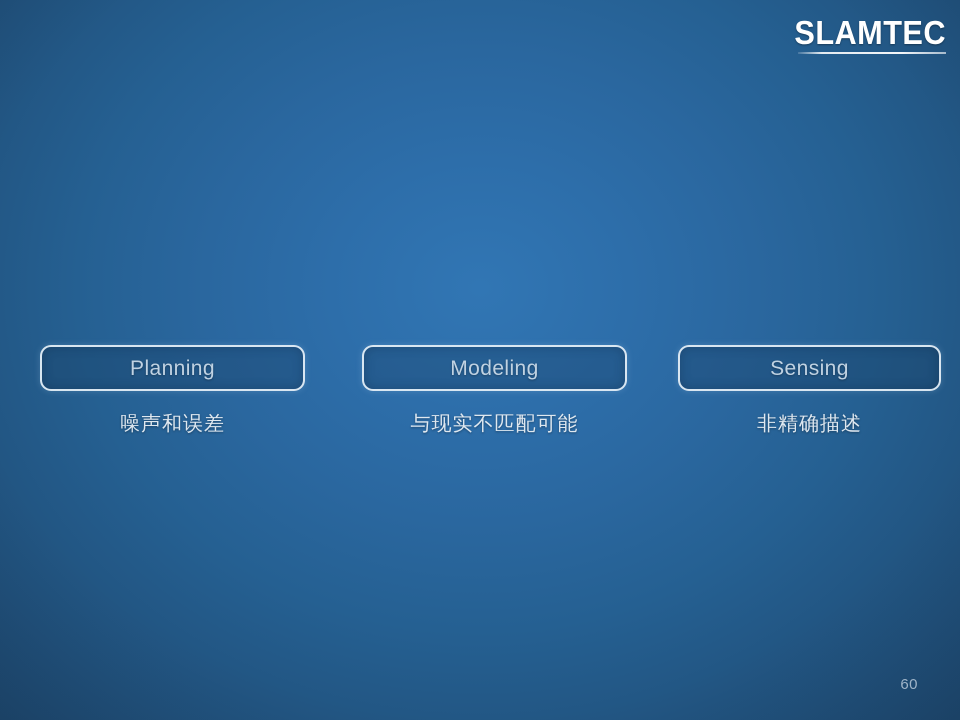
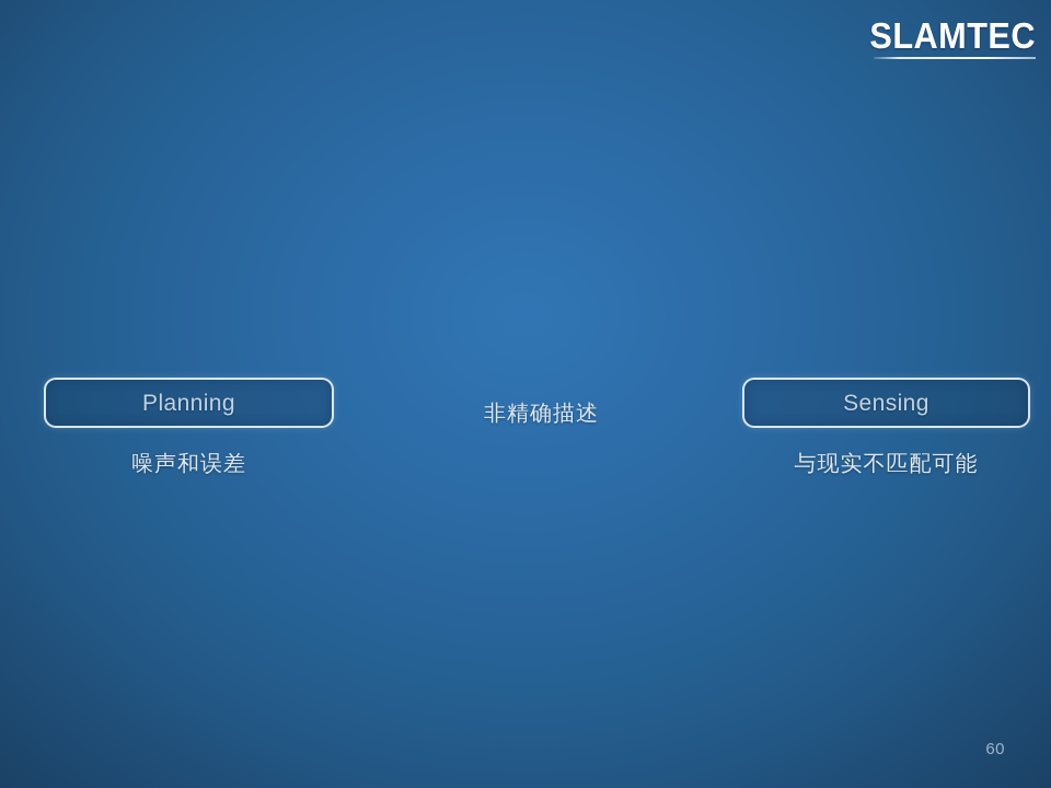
  SLAMTEC
  Planning
  噪声和误差
- Modeling
- 与现实不匹配可能
+ 非精确描述
  Sensing
- 非精确描述
+ 与现实不匹配可能
  60
